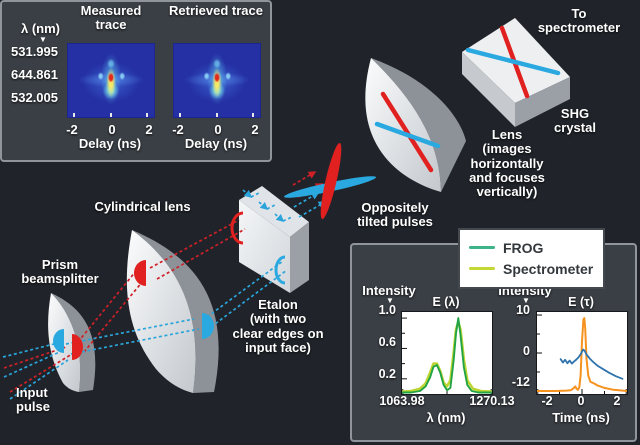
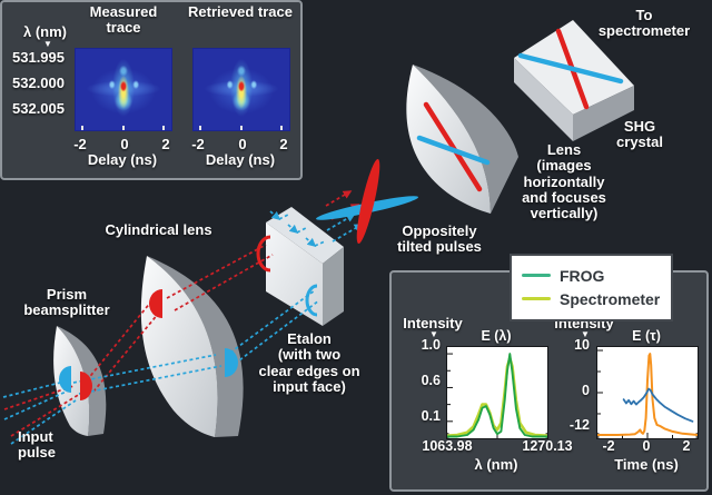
  Measured trace
  Retrieved trace
  λ (nm)
  ▼
  531.995
- 644.861
+ 532.000
  532.005
  -2
  0
  2
  -2
  0
  2
  Delay (ns)
  Delay (ns)
  Cylindrical lens
  Prism
  beamsplitter
  Input
  pulse
  Etalon
  (with two
  clear edges on
  input face)
  Oppositely
  tilted pulses
  Lens
  (images
  horizontally
  and focuses
  vertically)
  SHG
  crystal
  To
  spectrometer
  FROG
  Spectrometer
  Intensity
  ▼
  E (λ)
  1.0
  0.6
- 0.2
+ 0.1
  1063.98
  1270.13
  λ (nm)
  Intensity
  ▼
  E (τ)
  10
  0
  -12
  -2
  0
  2
  Time (ns)
